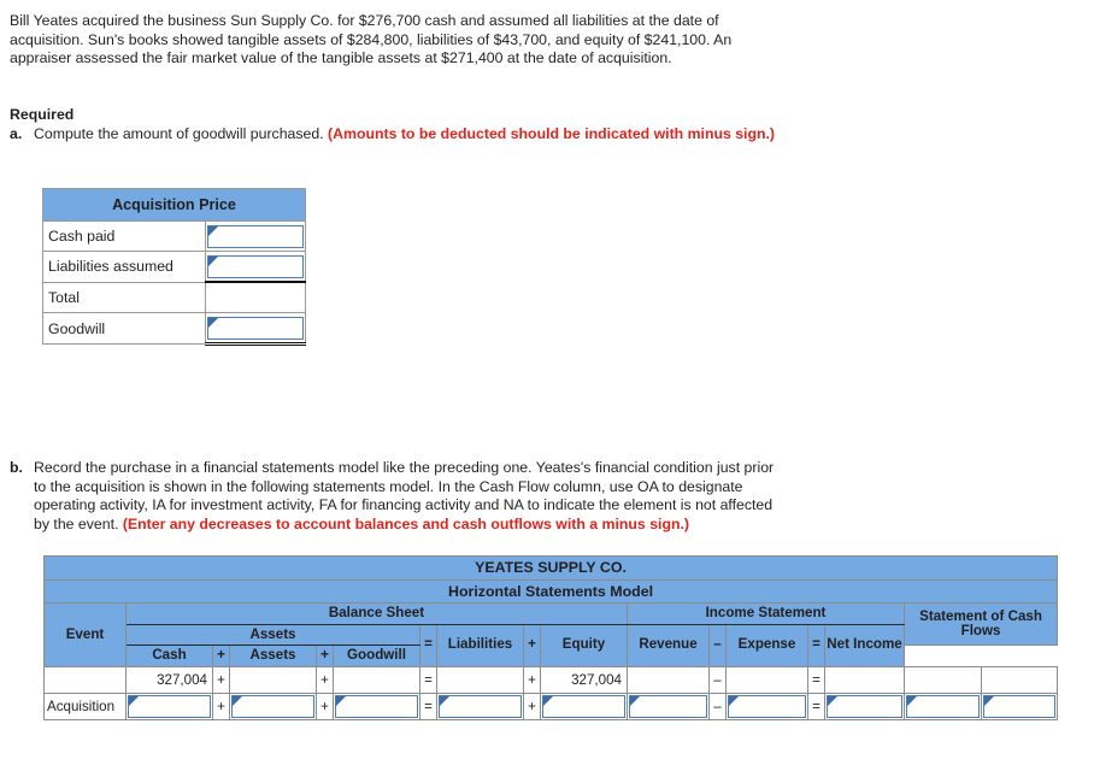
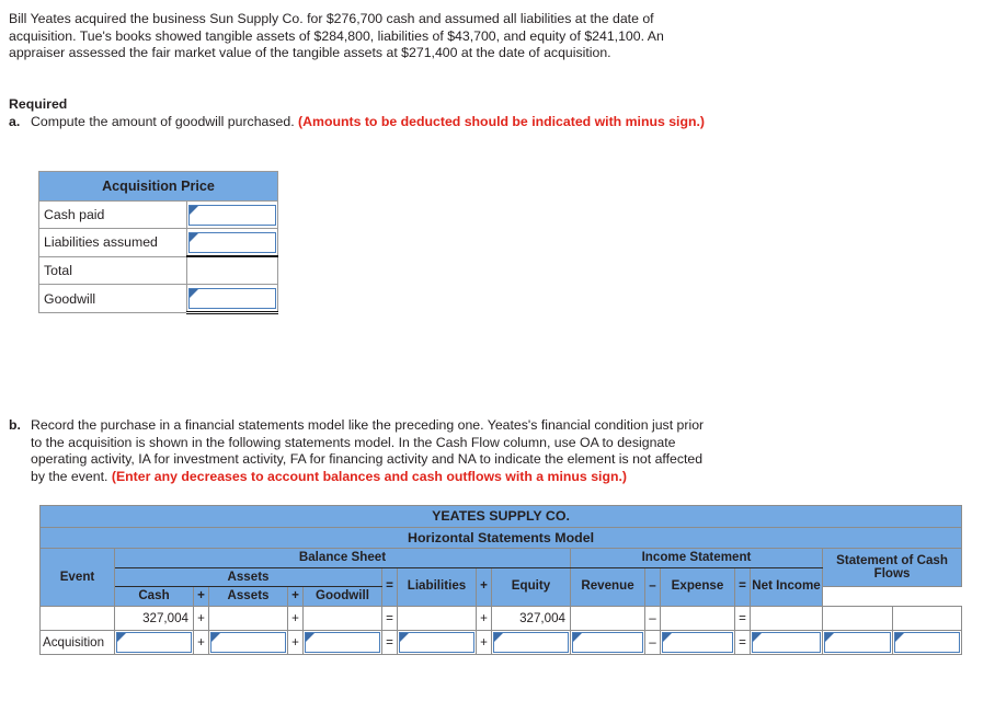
- Bill Yeates acquired the business Sun Supply Co. for $276,700 cash and assumed all liabilities at the date of acquisition. Sun's books showed tangible assets of $284,800, liabilities of $43,700, and equity of $241,100. An appraiser assessed the fair market value of the tangible assets at $271,400 at the date of acquisition.
+ Bill Yeates acquired the business Sun Supply Co. for $276,700 cash and assumed all liabilities at the date of acquisition. Tue's books showed tangible assets of $284,800, liabilities of $43,700, and equity of $241,100. An appraiser assessed the fair market value of the tangible assets at $271,400 at the date of acquisition.
  Required
  a.
  Compute the amount of goodwill purchased. (Amounts to be deducted should be indicated with minus sign.)
  Acquisition Price
  Cash paid
  Liabilities assumed
  Total
  Goodwill
  b.
  Record the purchase in a financial statements model like the preceding one. Yeates's financial condition just prior to the acquisition is shown in the following statements model. In the Cash Flow column, use OA to designate operating activity, IA for investment activity, FA for financing activity and NA to indicate the element is not affected by the event. (Enter any decreases to account balances and cash outflows with a minus sign.)
  YEATES SUPPLY CO.
  Horizontal Statements Model
  Event	Balance Sheet	Income Statement	Statement of Cash Flows
  Assets	=	Liabilities	+	Equity	Revenue	–	Expense	=	Net Income
  Cash	+	Assets	+	Goodwill
  	327,004	+		+		=		+	327,004		–		=
  Acquisition		+		+		=		+			–		=
